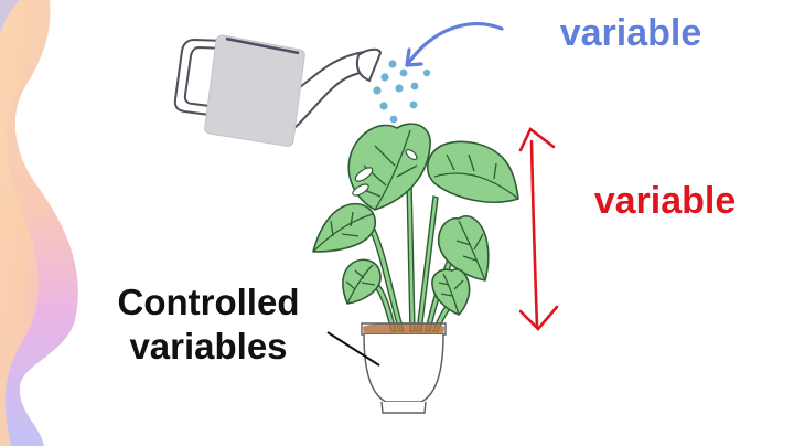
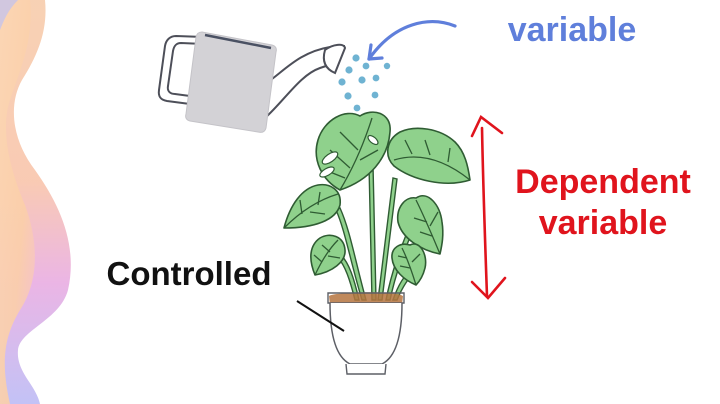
  variable
+ Dependent
  variable
  Controlled
- variables
